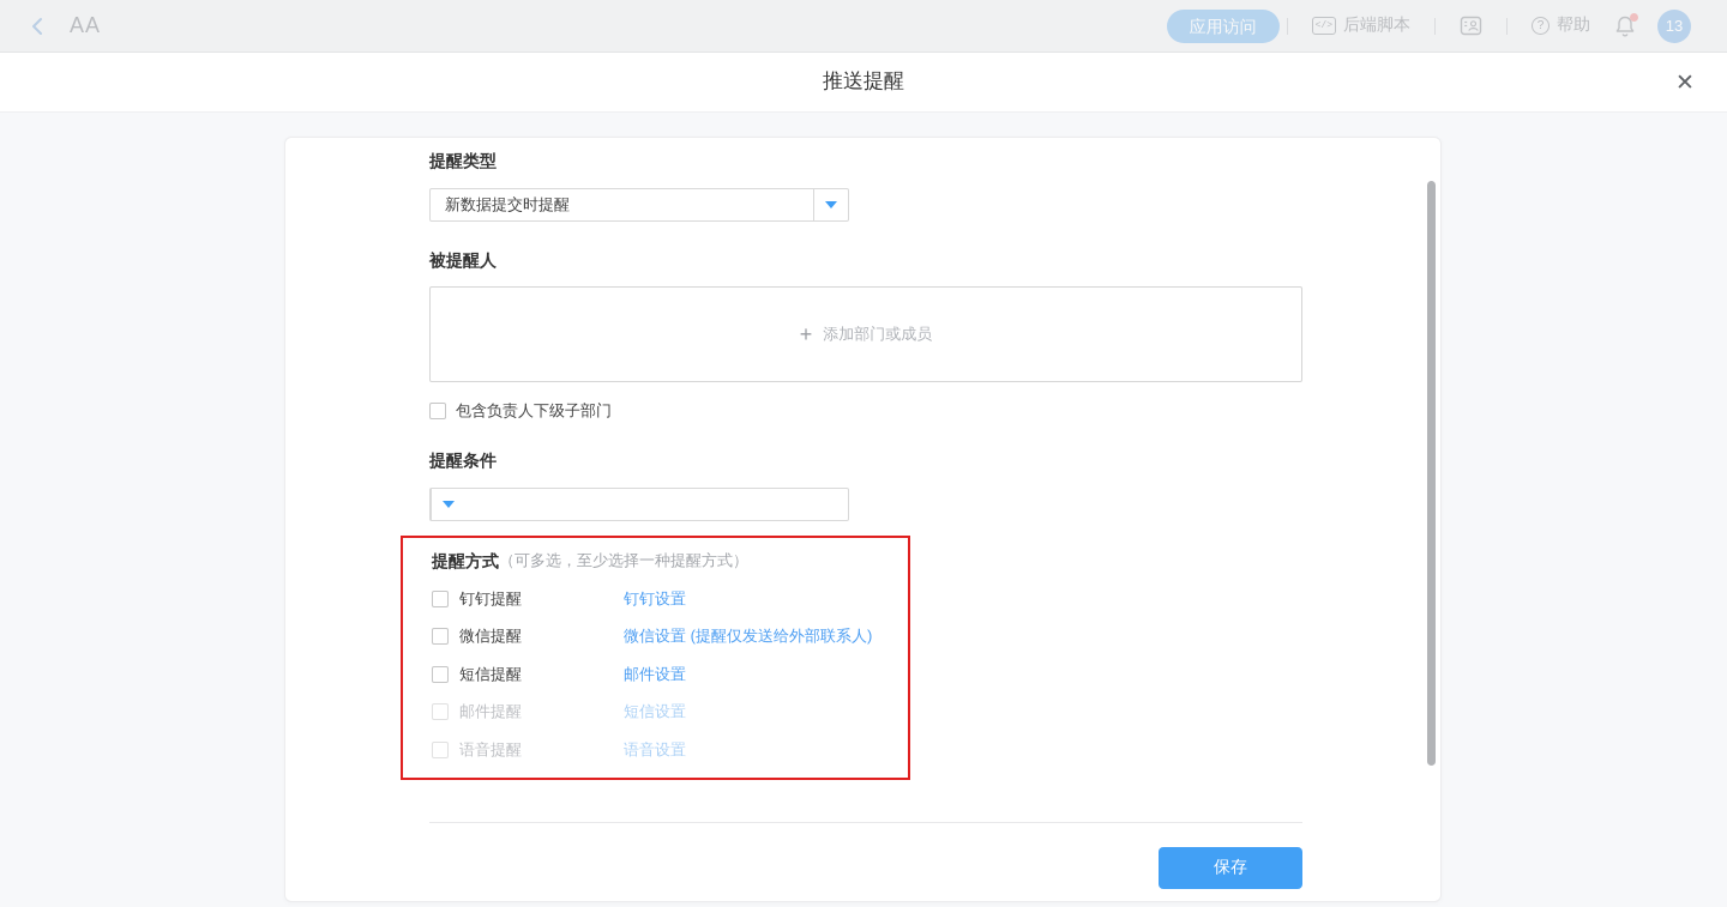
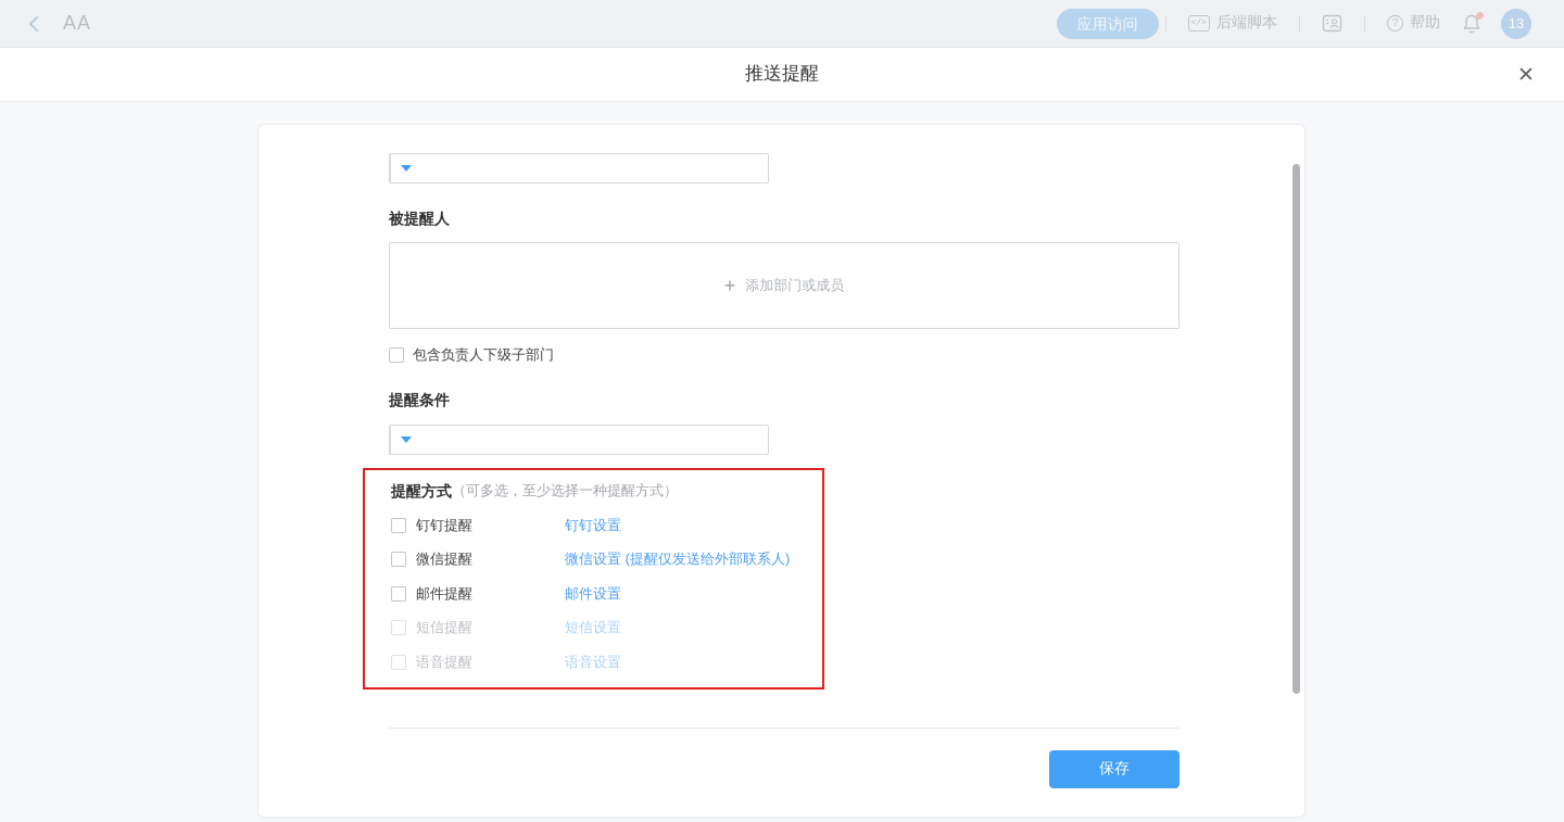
  AA
  应用访问
  </>
  后端脚本
  ?
  帮助
  13
  推送提醒
  ✕
- 提醒类型
- 新数据提交时提醒
  被提醒人
  +
  添加部门或成员
  包含负责人下级子部门
  提醒条件
  提醒方式
  （可多选，至少选择一种提醒方式）
  钉钉提醒
  钉钉设置
  微信提醒
  微信设置 (提醒仅发送给外部联系人)
- 短信提醒
+ 邮件提醒
  邮件设置
- 邮件提醒
+ 短信提醒
  短信设置
  语音提醒
  语音设置
  保存
